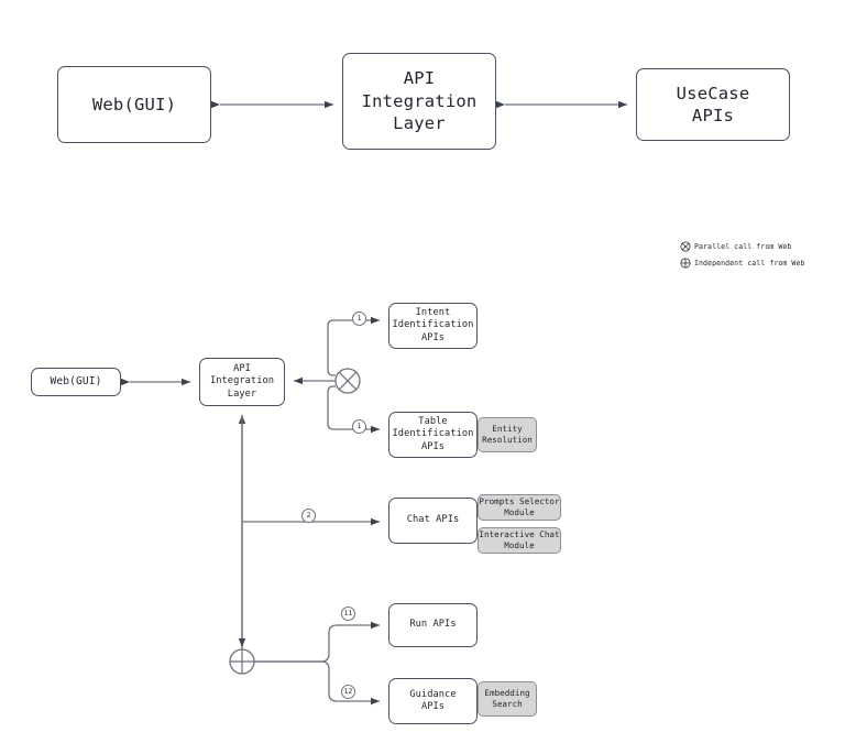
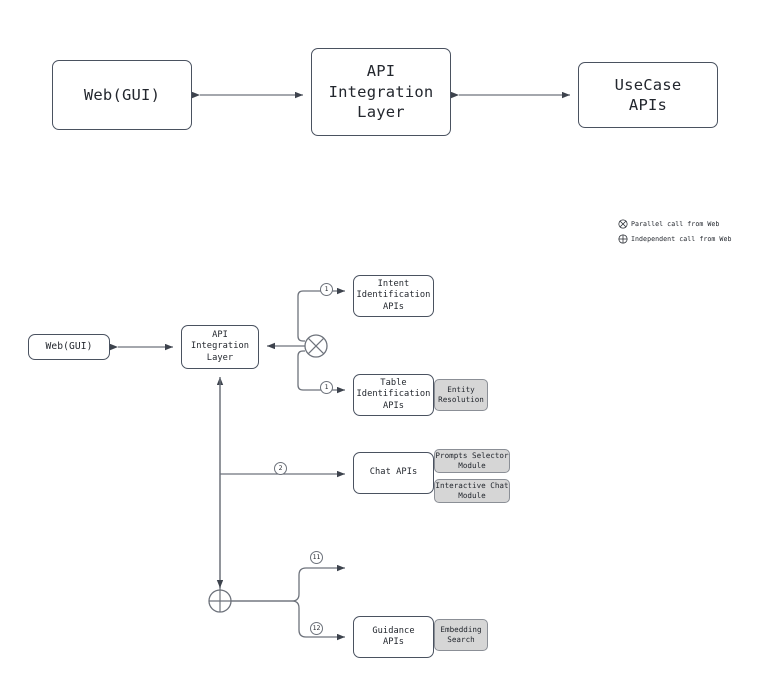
  Web(GUI)
  API
  Integration
  Layer
  UseCase
  APIs
  Parallel call from Web
  Independent call from Web
  Web(GUI)
  API
  Integration
  Layer
  Intent
  Identification
  APIs
  Table
  Identification
  APIs
  Chat APIs
- Run APIs
  Guidance
  APIs
  Entity
  Resolution
  Prompts Selector
  Module
  Interactive Chat
  Module
  Embedding
  Search
  1
  1
  2
  11
  12
